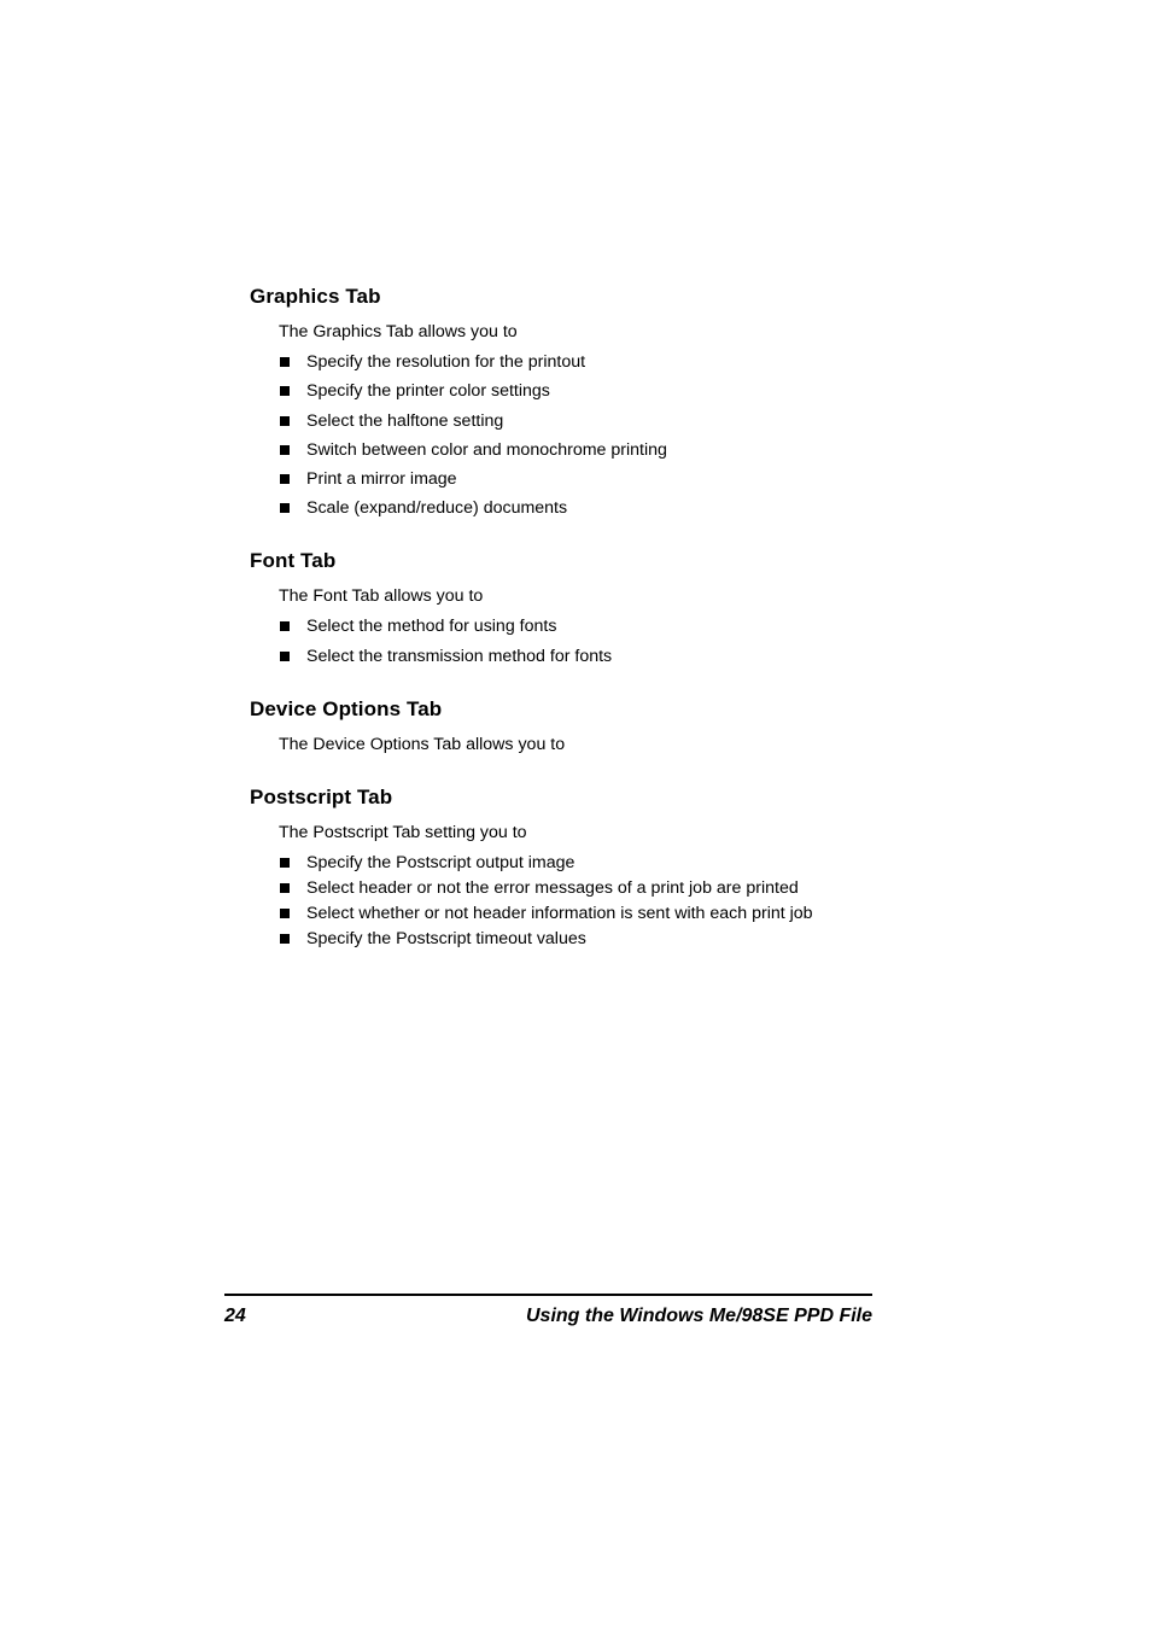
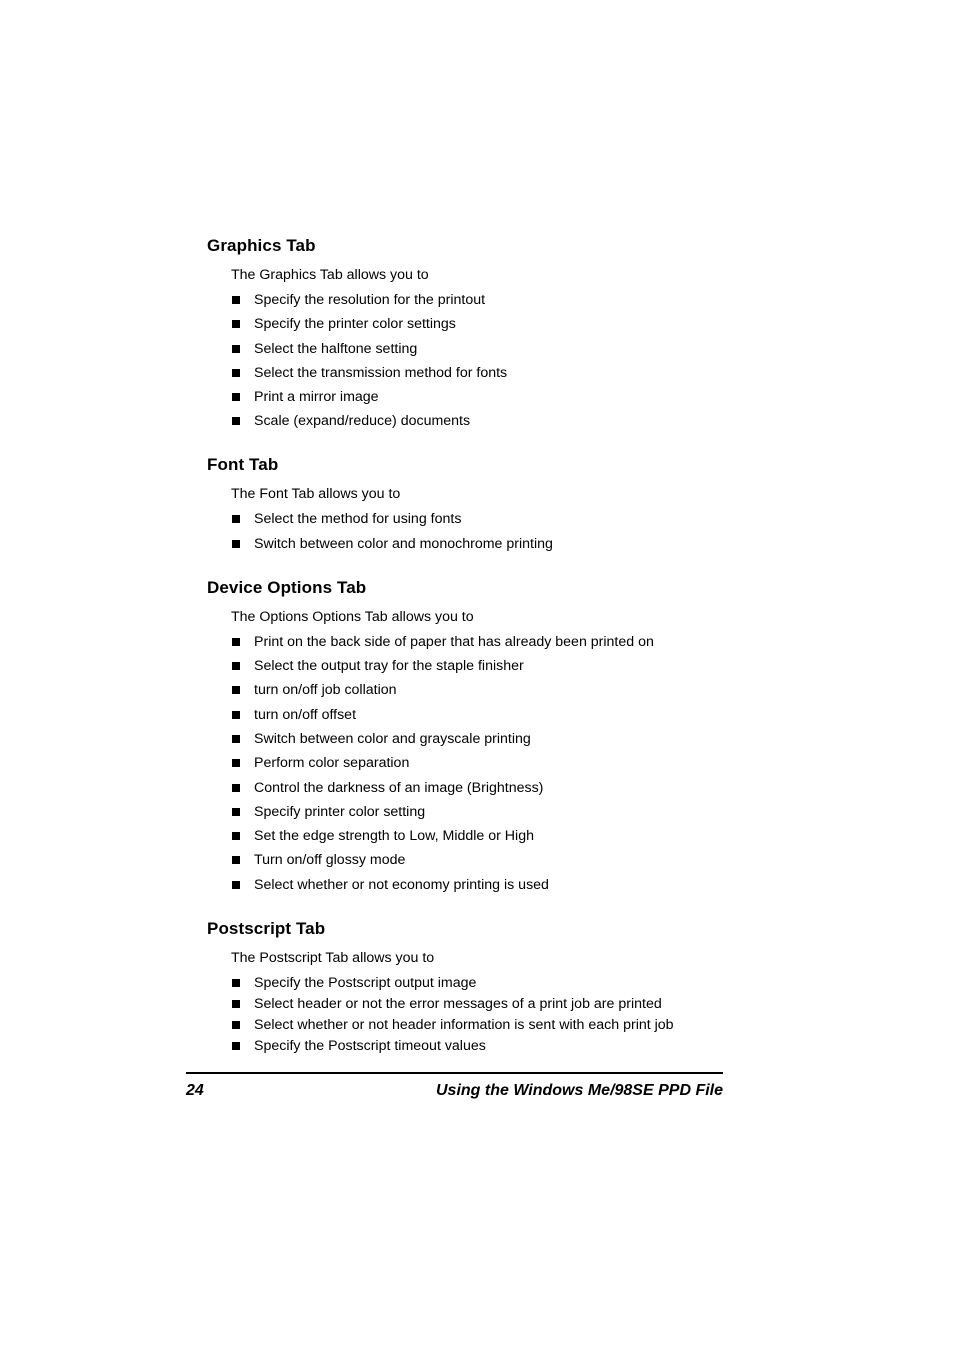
  Graphics Tab
  The Graphics Tab allows you to
  Specify the resolution for the printout
  Specify the printer color settings
  Select the halftone setting
- Switch between color and monochrome printing
+ Select the transmission method for fonts
  Print a mirror image
  Scale (expand/reduce) documents
  Font Tab
  The Font Tab allows you to
  Select the method for using fonts
- Select the transmission method for fonts
+ Switch between color and monochrome printing
  Device Options Tab
- The Device Options Tab allows you to
+ The Options Options Tab allows you to
+ Print on the back side of paper that has already been printed on
+ Select the output tray for the staple finisher
+ turn on/off job collation
+ turn on/off offset
+ Switch between color and grayscale printing
+ Perform color separation
+ Control the darkness of an image (Brightness)
+ Specify printer color setting
+ Set the edge strength to Low, Middle or High
+ Turn on/off glossy mode
+ Select whether or not economy printing is used
  Postscript Tab
- The Postscript Tab setting you to
+ The Postscript Tab allows you to
  Specify the Postscript output image
  Select header or not the error messages of a print job are printed
  Select whether or not header information is sent with each print job
  Specify the Postscript timeout values
  24
  Using the Windows Me/98SE PPD File
